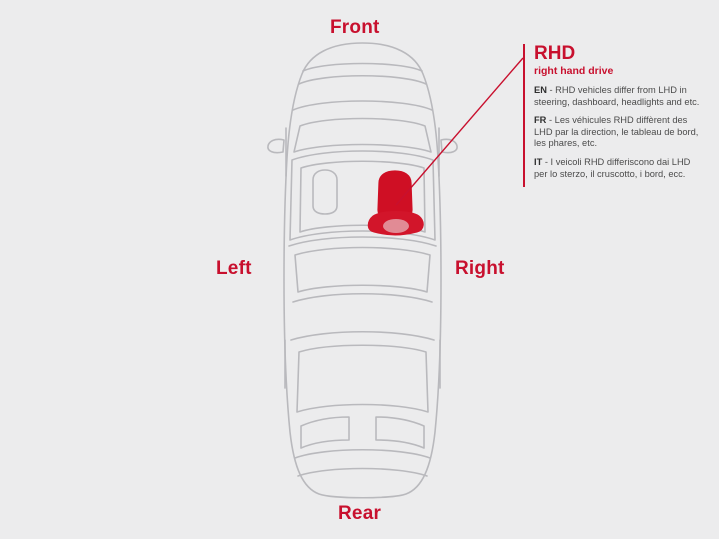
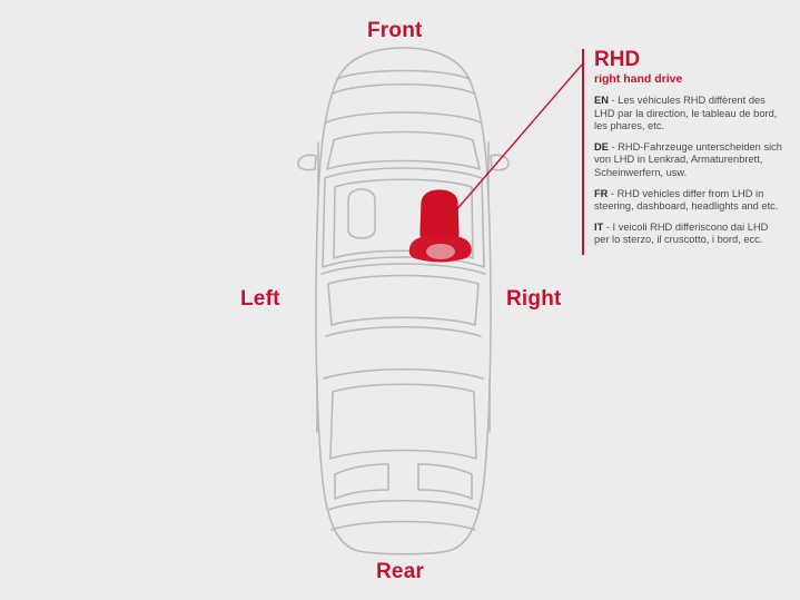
  Front
  Rear
  Left
  Right
  RHD
  right hand drive
- EN - RHD vehicles differ from LHD in steering, dashboard, headlights and etc.
+ EN - Les véhicules RHD diffèrent des LHD par la direction, le tableau de bord, les phares, etc.
+ DE - RHD-Fahrzeuge unterscheiden sich von LHD in Lenkrad, Armaturenbrett, Scheinwerfern, usw.
- FR - Les véhicules RHD diffèrent des LHD par la direction, le tableau de bord, les phares, etc.
+ FR - RHD vehicles differ from LHD in steering, dashboard, headlights and etc.
  IT - I veicoli RHD differiscono dai LHD per lo sterzo, il cruscotto, i bord, ecc.
